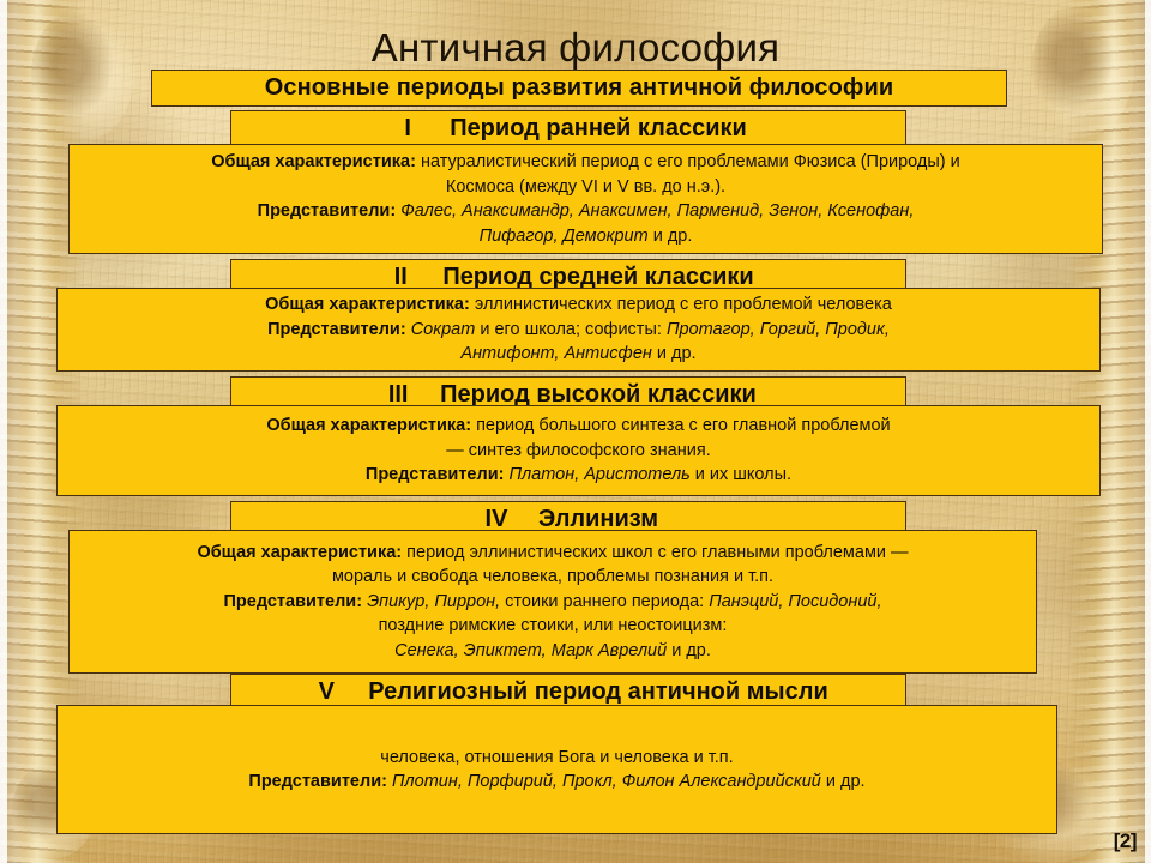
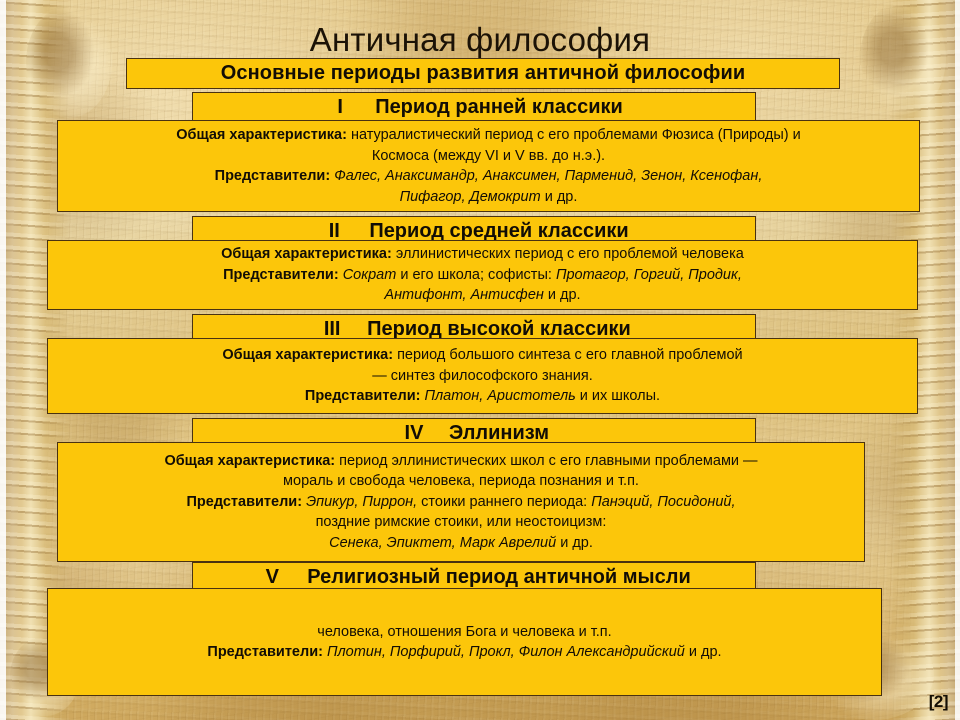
  Античная философия
  Основные периоды развития античной философии
  I
  Период ранней классики
  Общая характеристика: натуралистический период с его проблемами Фюзиса (Природы) и
  Космоса (между VI и V вв. до н.э.).
  Представители: Фалес, Анаксимандр, Анаксимен, Парменид, Зенон, Ксенофан,
  Пифагор, Демокрит и др.
  II
  Период средней классики
  Общая характеристика: эллинистических период с его проблемой человека
  Представители: Сократ и его школа; софисты: Протагор, Горгий, Продик,
  Антифонт, Антисфен и др.
  III
  Период высокой классики
  Общая характеристика: период большого синтеза с его главной проблемой
  — синтез философского знания.
  Представители: Платон, Аристотель и их школы.
  IV
  Эллинизм
  Общая характеристика: период эллинистических школ с его главными проблемами —
- мораль и свобода человека, проблемы познания и т.п.
+ мораль и свобода человека, периода познания и т.п.
  Представители: Эпикур, Пиррон, стоики раннего периода: Панэций, Посидоний,
  поздние римские стоики, или неостоицизм:
  Сенека, Эпиктет, Марк Аврелий и др.
  V
  Религиозный период античной мысли
  человека, отношения Бога и человека и т.п.
  Представители: Плотин, Порфирий, Прокл, Филон Александрийский и др.
  [2]
